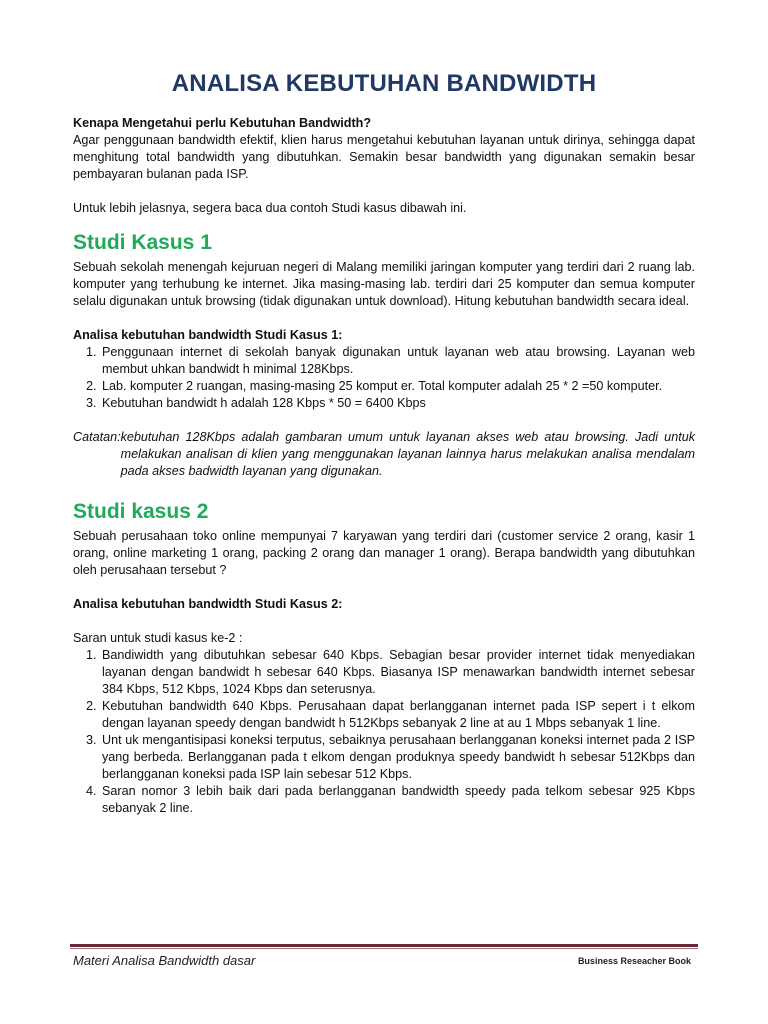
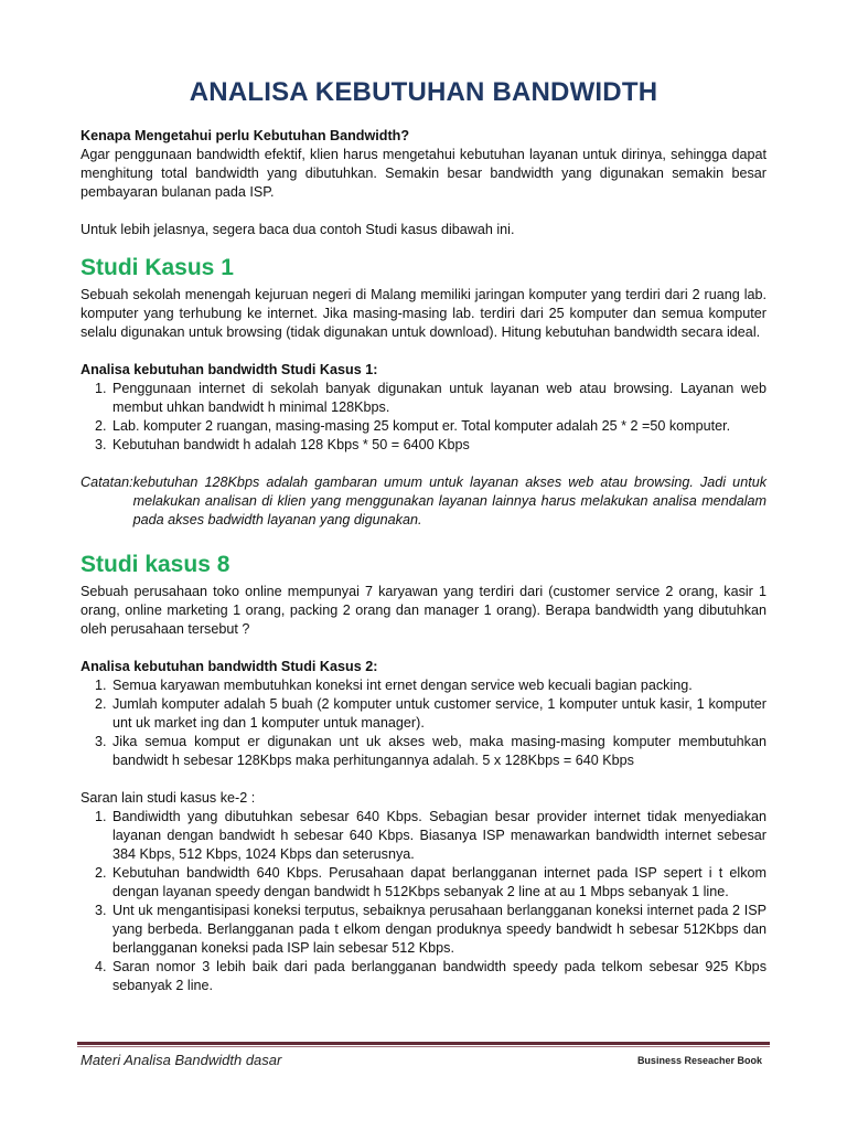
  ANALISA KEBUTUHAN BANDWIDTH
  Kenapa Mengetahui perlu Kebutuhan Bandwidth?
  Agar penggunaan bandwidth efektif, klien harus mengetahui kebutuhan layanan untuk dirinya, sehingga dapat menghitung total bandwidth yang dibutuhkan. Semakin besar bandwidth yang digunakan semakin besar pembayaran bulanan pada ISP.
  Untuk lebih jelasnya, segera baca dua contoh Studi kasus dibawah ini.
  Studi Kasus 1
  Sebuah sekolah menengah kejuruan negeri di Malang memiliki jaringan komputer yang terdiri dari 2 ruang lab. komputer yang terhubung ke internet. Jika masing-masing lab. terdiri dari 25 komputer dan semua komputer selalu digunakan untuk browsing (tidak digunakan untuk download). Hitung kebutuhan bandwidth secara ideal.
  Analisa kebutuhan bandwidth Studi Kasus 1:
  Penggunaan internet di sekolah banyak digunakan untuk layanan web atau browsing. Layanan web membut uhkan bandwidt h minimal 128Kbps.
  Lab. komputer 2 ruangan, masing-masing 25 komput er. Total komputer adalah 25 * 2 =50 komputer.
  Kebutuhan bandwidt h adalah 128 Kbps * 50 = 6400 Kbps
  Catatan:
  kebutuhan 128Kbps adalah gambaran umum untuk layanan akses web atau browsing. Jadi untuk melakukan analisan di klien yang menggunakan layanan lainnya harus melakukan analisa mendalam pada akses badwidth layanan yang digunakan.
- Studi kasus 2
+ Studi kasus 8
  Sebuah perusahaan toko online mempunyai 7 karyawan yang terdiri dari (customer service 2 orang, kasir 1 orang, online marketing 1 orang, packing 2 orang dan manager 1 orang). Berapa bandwidth yang dibutuhkan oleh perusahaan tersebut ?
  Analisa kebutuhan bandwidth Studi Kasus 2:
+ Semua karyawan membutuhkan koneksi int ernet dengan service web kecuali bagian packing.
+ Jumlah komputer adalah 5 buah (2 komputer untuk customer service, 1 komputer untuk kasir, 1 komputer unt uk market ing dan 1 komputer untuk manager).
+ Jika semua komput er digunakan unt uk akses web, maka masing-masing komputer membutuhkan bandwidt h sebesar 128Kbps maka perhitungannya adalah. 5 x 128Kbps = 640 Kbps
- Saran untuk studi kasus ke-2 :
+ Saran lain studi kasus ke-2 :
  Bandiwidth yang dibutuhkan sebesar 640 Kbps. Sebagian besar provider internet tidak menyediakan layanan dengan bandwidt h sebesar 640 Kbps. Biasanya ISP menawarkan bandwidth internet sebesar 384 Kbps, 512 Kbps, 1024 Kbps dan seterusnya.
  Kebutuhan bandwidth 640 Kbps. Perusahaan dapat berlangganan internet pada ISP sepert i t elkom dengan layanan speedy dengan bandwidt h 512Kbps sebanyak 2 line at au 1 Mbps sebanyak 1 line.
  Unt uk mengantisipasi koneksi terputus, sebaiknya perusahaan berlangganan koneksi internet pada 2 ISP yang berbeda. Berlangganan pada t elkom dengan produknya speedy bandwidt h sebesar 512Kbps dan berlangganan koneksi pada ISP lain sebesar 512 Kbps.
  Saran nomor 3 lebih baik dari pada berlangganan bandwidth speedy pada telkom sebesar 925 Kbps sebanyak 2 line.
  Materi Analisa Bandwidth dasar
  Business Reseacher Book
